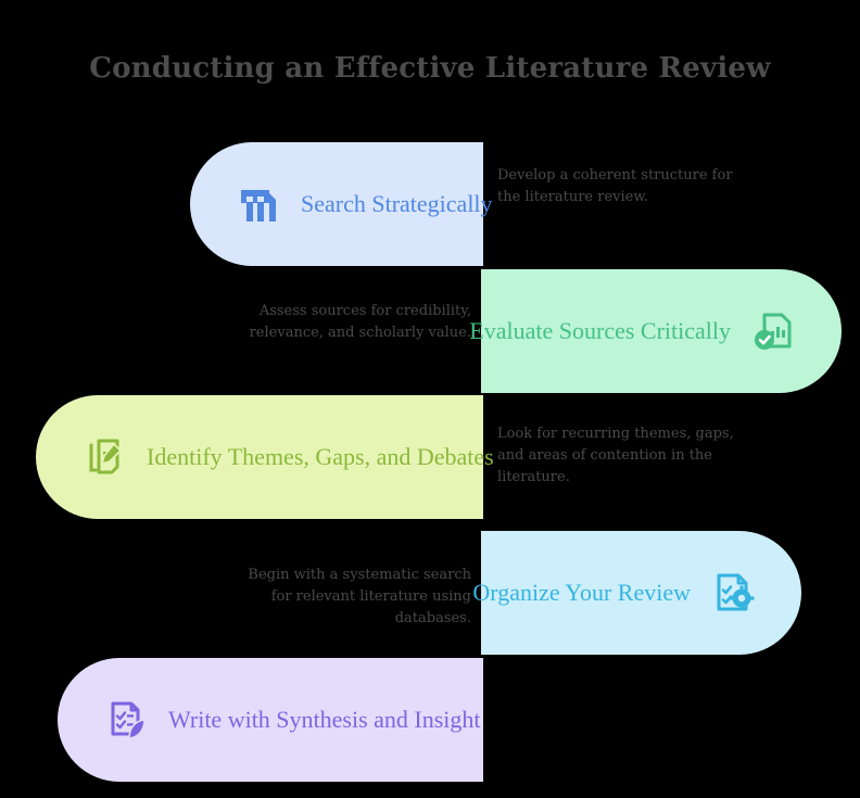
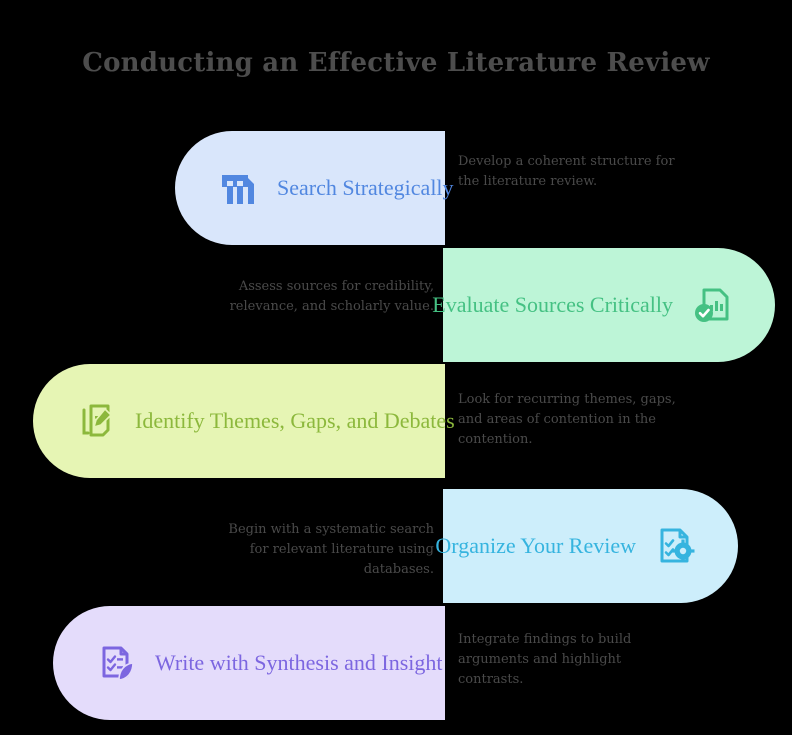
  Conducting an Effective Literature Review
  Search Strategically
  Develop a coherent structure for the literature review.
  Evaluate Sources Critically
  Assess sources for credibility, relevance, and scholarly value.
  Identify Themes, Gaps, and Debates
- Look for recurring themes, gaps, and areas of contention in the literature.
+ Look for recurring themes, gaps, and areas of contention in the contention.
  Organize Your Review
  Begin with a systematic search for relevant literature using databases.
  Write with Synthesis and Insight
+ Integrate findings to build arguments and highlight contrasts.
